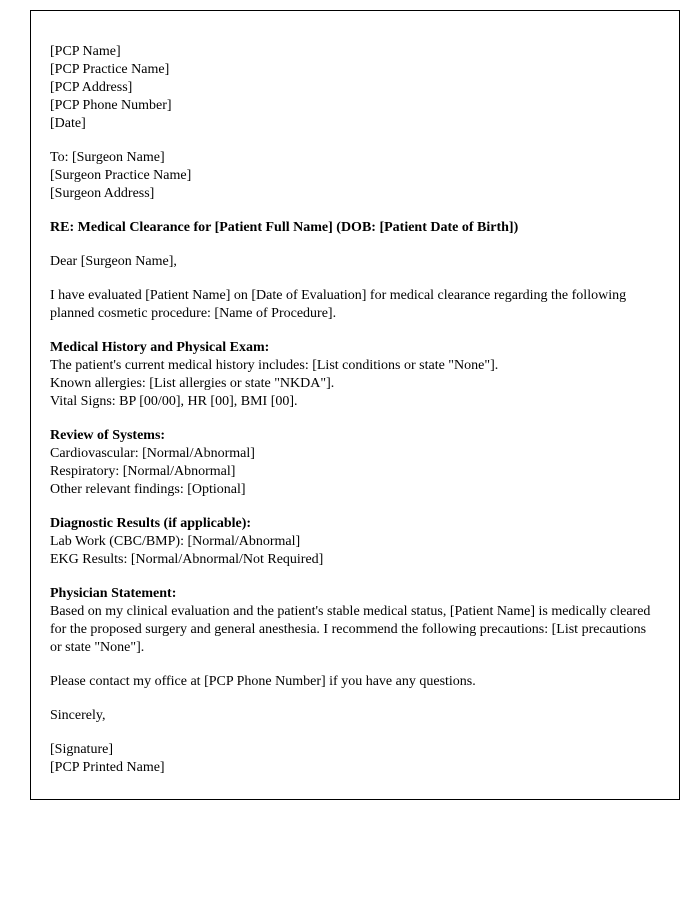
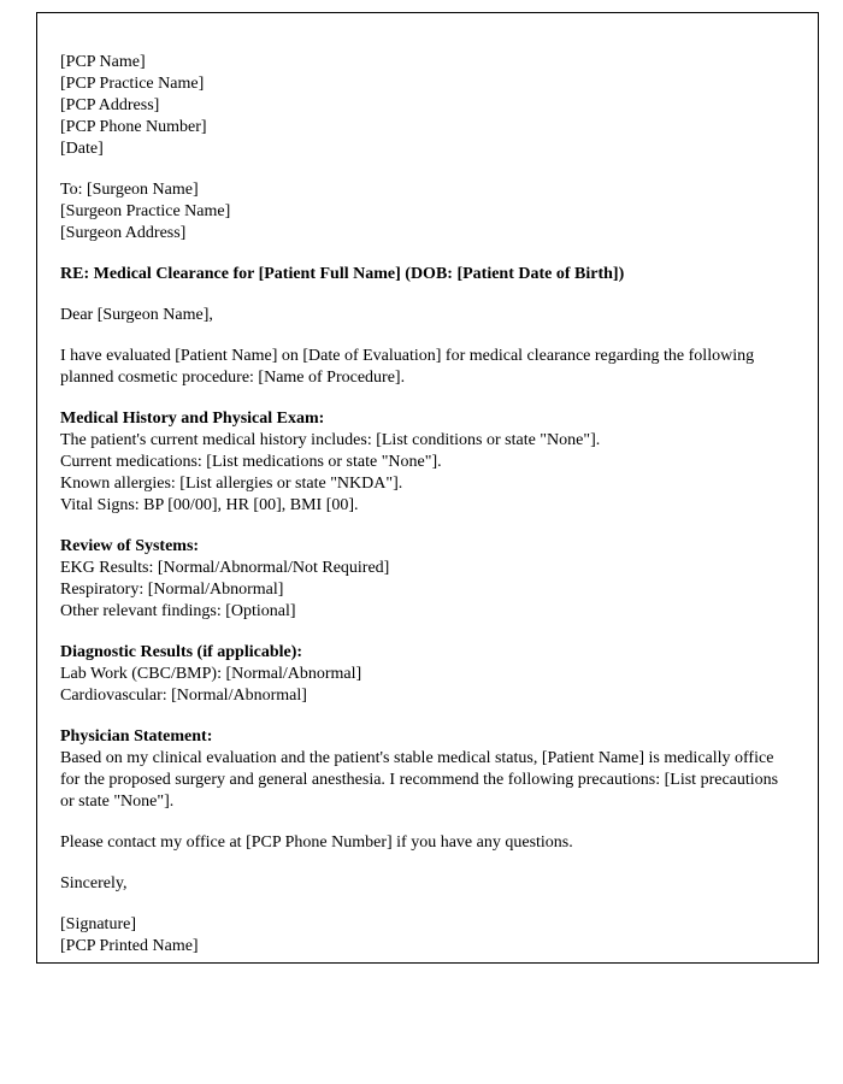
  [PCP Name]
  [PCP Practice Name]
  [PCP Address]
  [PCP Phone Number]
  [Date]
  To: [Surgeon Name]
  [Surgeon Practice Name]
  [Surgeon Address]
  RE: Medical Clearance for [Patient Full Name] (DOB: [Patient Date of Birth])
  Dear [Surgeon Name],
  I have evaluated [Patient Name] on [Date of Evaluation] for medical clearance regarding the following planned cosmetic procedure: [Name of Procedure].
  Medical History and Physical Exam:
  The patient's current medical history includes: [List conditions or state "None"].
+ Current medications: [List medications or state "None"].
  Known allergies: [List allergies or state "NKDA"].
  Vital Signs: BP [00/00], HR [00], BMI [00].
  Review of Systems:
- Cardiovascular: [Normal/Abnormal]
+ EKG Results: [Normal/Abnormal/Not Required]
  Respiratory: [Normal/Abnormal]
  Other relevant findings: [Optional]
  Diagnostic Results (if applicable):
  Lab Work (CBC/BMP): [Normal/Abnormal]
- EKG Results: [Normal/Abnormal/Not Required]
+ Cardiovascular: [Normal/Abnormal]
  Physician Statement:
- Based on my clinical evaluation and the patient's stable medical status, [Patient Name] is medically cleared for the proposed surgery and general anesthesia. I recommend the following precautions: [List precautions or state "None"].
+ Based on my clinical evaluation and the patient's stable medical status, [Patient Name] is medically office for the proposed surgery and general anesthesia. I recommend the following precautions: [List precautions or state "None"].
  Please contact my office at [PCP Phone Number] if you have any questions.
  Sincerely,
  [Signature]
  [PCP Printed Name]
